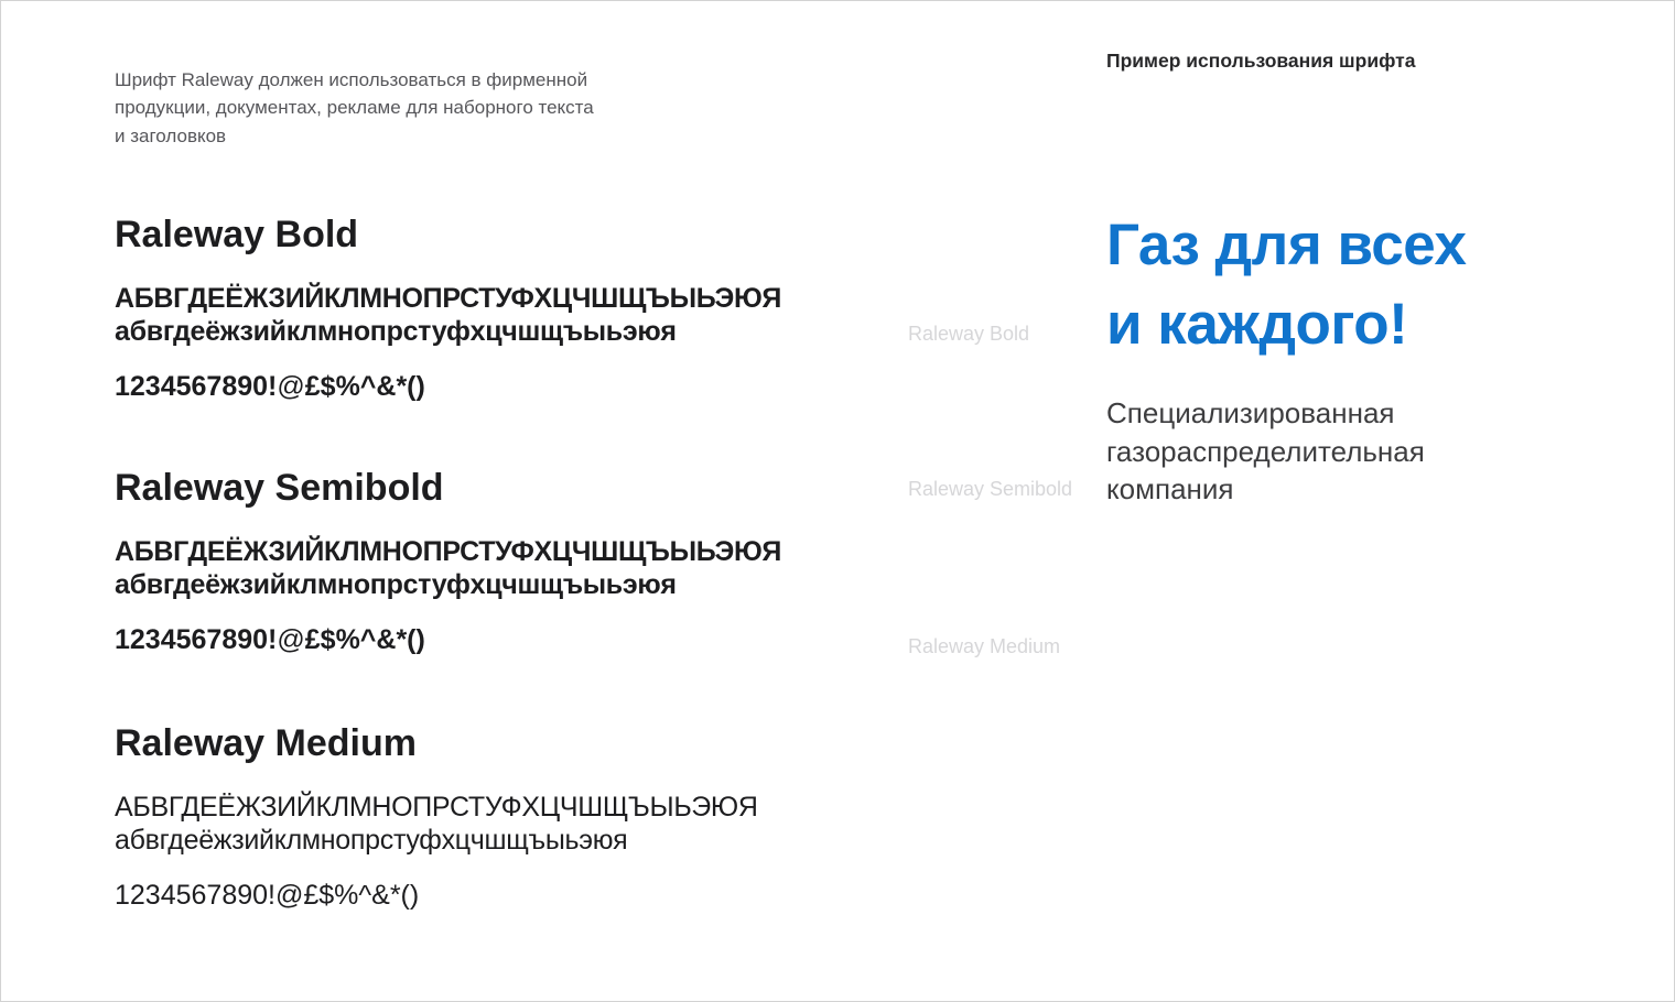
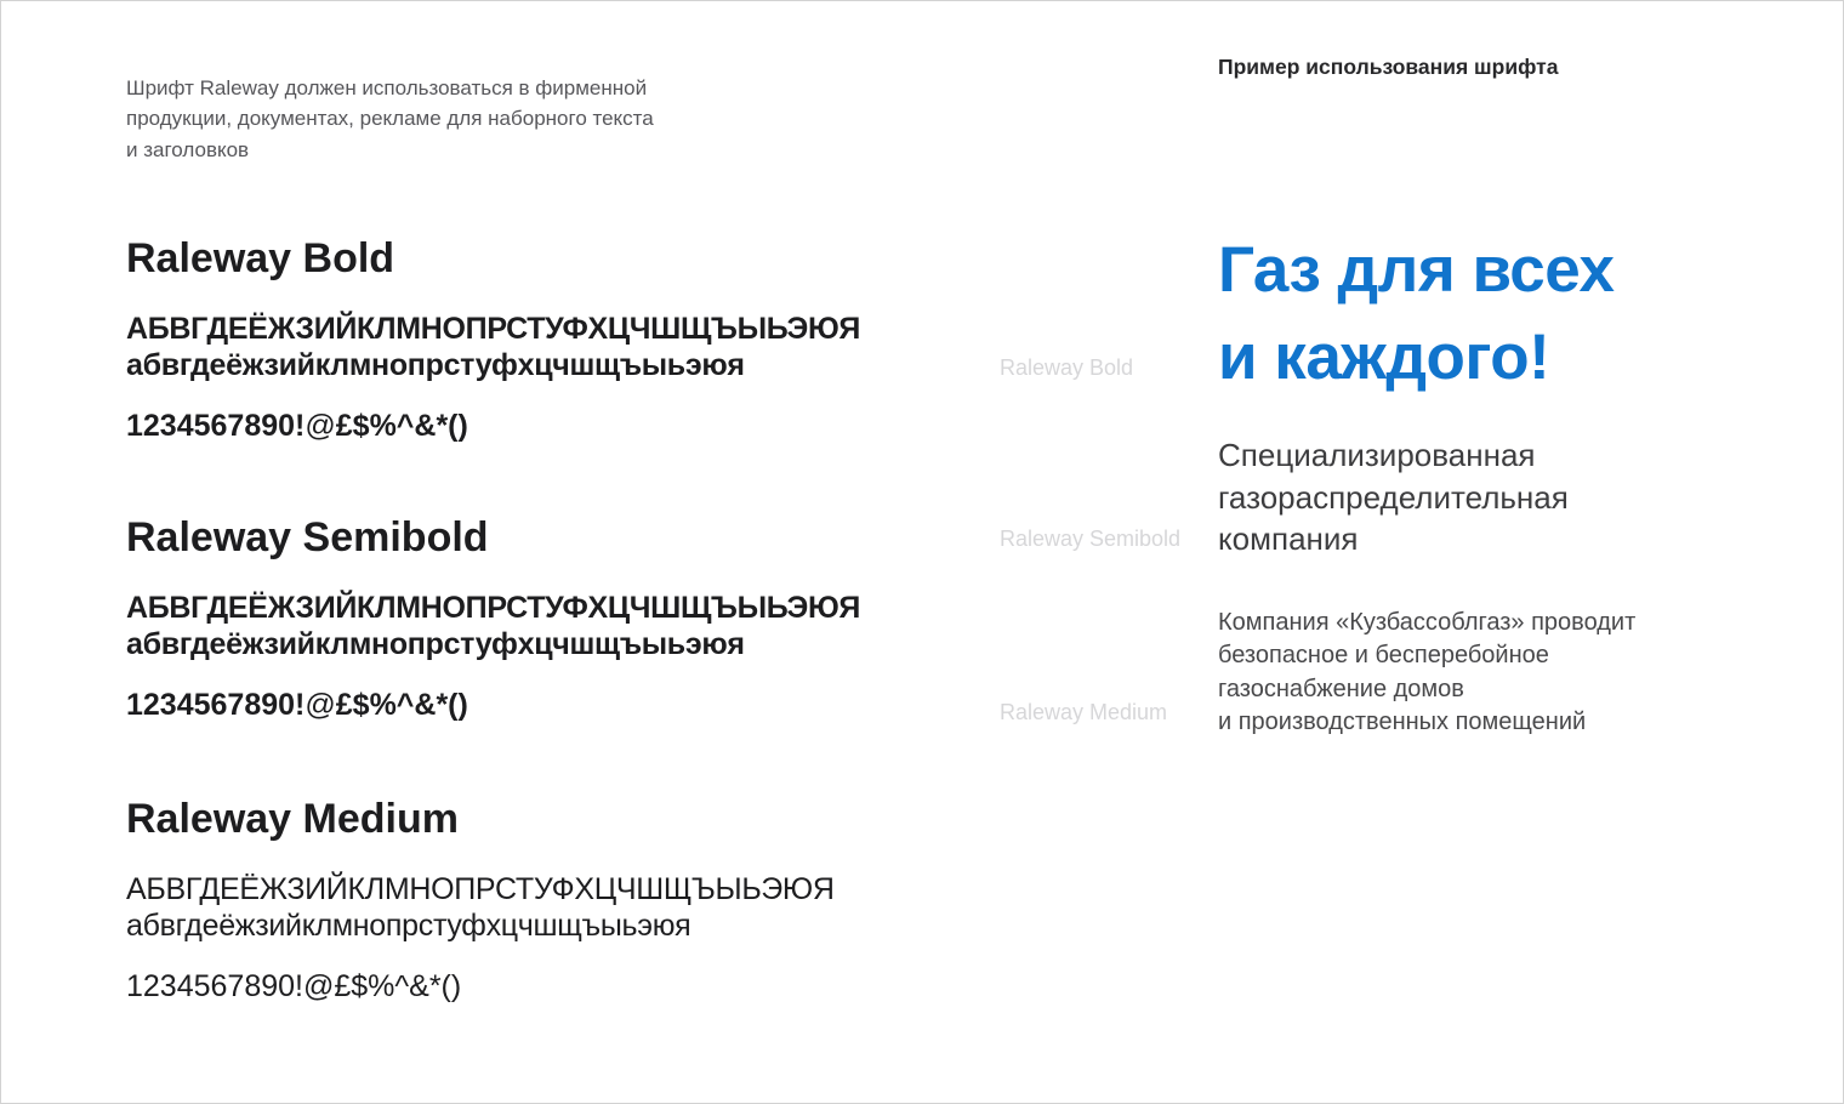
  Шрифт Raleway должен использоваться в фирменной
  продукции, документах, рекламе для наборного текста
  и заголовков
  Пример использования шрифта
  Raleway Bold
  АБВГДЕЁЖЗИЙКЛМНОПРСТУФХЦЧШЩЪЫЬЭЮЯ
  абвгдеёжзийклмнопрстуфхцчшщъыьэюя
  1234567890!@£$%^&*()
  Raleway Semibold
  АБВГДЕЁЖЗИЙКЛМНОПРСТУФХЦЧШЩЪЫЬЭЮЯ
  абвгдеёжзийклмнопрстуфхцчшщъыьэюя
  1234567890!@£$%^&*()
  Raleway Medium
  АБВГДЕЁЖЗИЙКЛМНОПРСТУФХЦЧШЩЪЫЬЭЮЯ
  абвгдеёжзийклмнопрстуфхцчшщъыьэюя
  1234567890!@£$%^&*()
  Raleway Bold
  Raleway Semibold
  Raleway Medium
  Газ для всех
  и каждого!
  Специализированная
  газораспределительная
  компания
+ Компания «Кузбассоблгаз» проводит
+ безопасное и бесперебойное
+ газоснабжение домов
+ и производственных помещений
